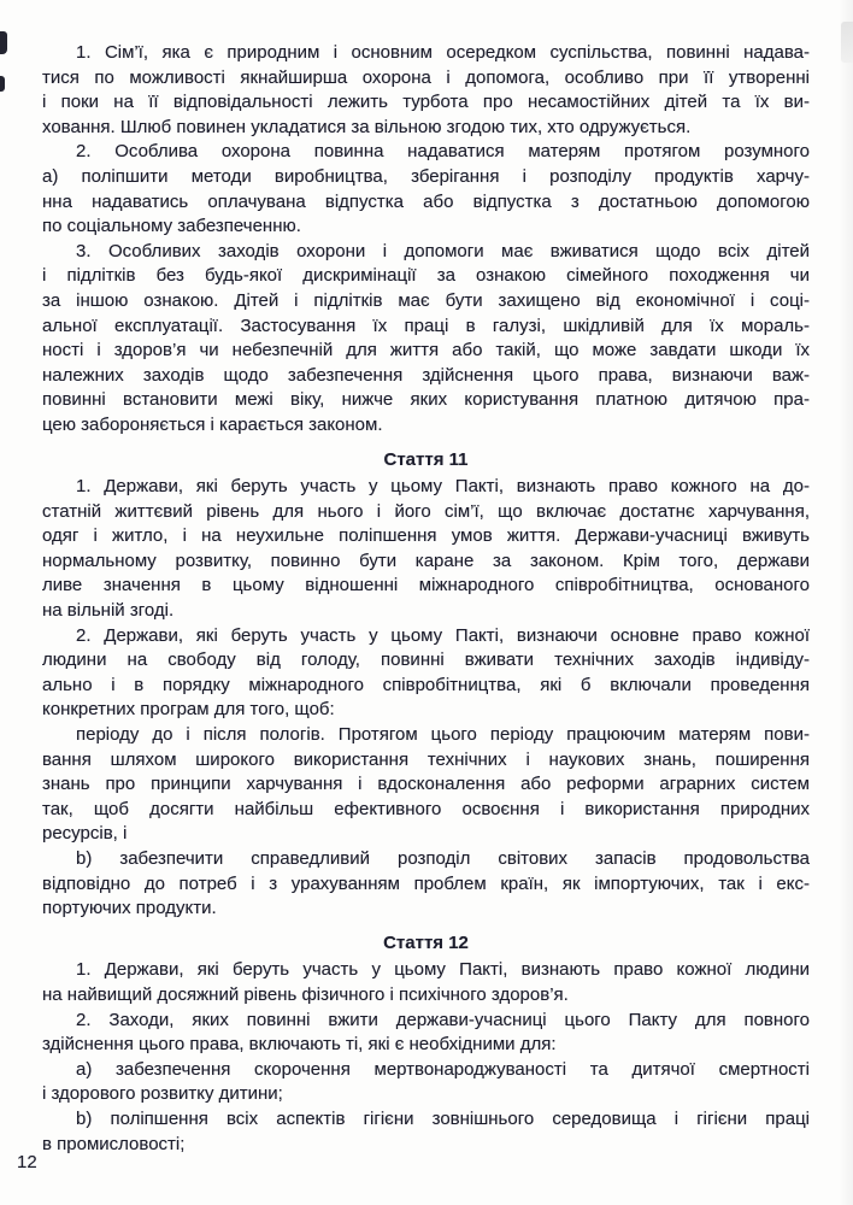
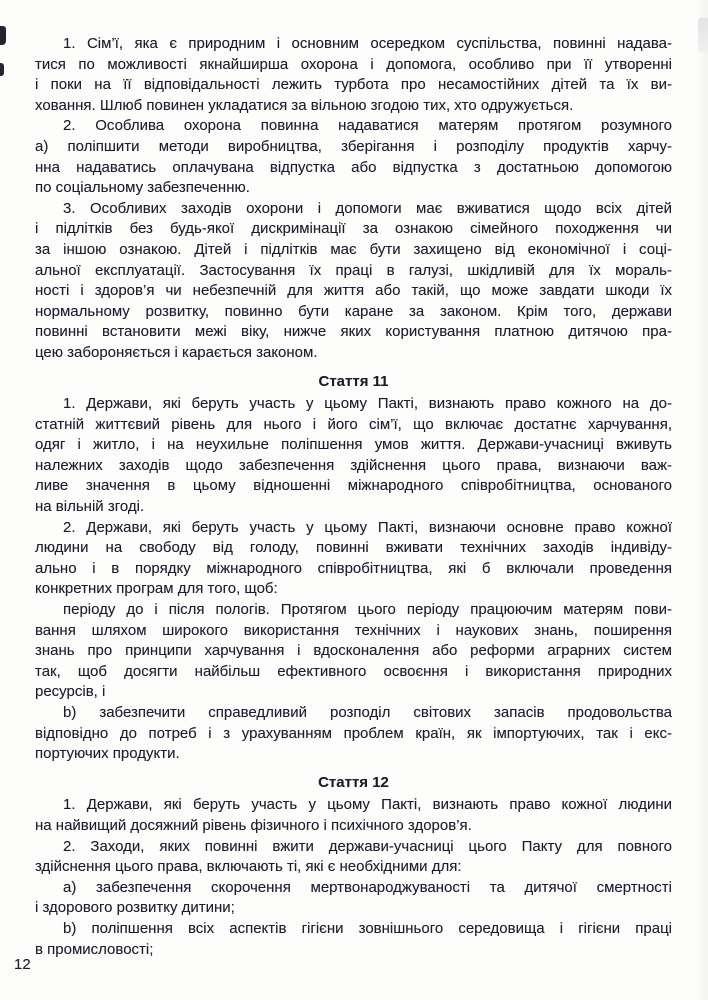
  1. Сім’ї, яка є природним і основним осередком суспільства, повинні надава-
  тися по можливості якнайширша охорона і допомога, особливо при її утворенні
  і поки на її відповідальності лежить турбота про несамостійних дітей та їх ви-
  ховання. Шлюб повинен укладатися за вільною згодою тих, хто одружується.
  2. Особлива охорона повинна надаватися матерям протягом розумного
  а) поліпшити методи виробництва, зберігання і розподілу продуктів харчу-
  нна надаватись оплачувана відпустка або відпустка з достатньою допомогою
  по соціальному забезпеченню.
  3. Особливих заходів охорони і допомоги має вживатися щодо всіх дітей
  і підлітків без будь-якої дискримінації за ознакою сімейного походження чи
  за іншою ознакою. Дітей і підлітків має бути захищено від економічної і соці-
  альної експлуатації. Застосування їх праці в галузі, шкідливій для їх мораль-
  ності і здоров’я чи небезпечній для життя або такій, що може завдати шкоди їх
- належних заходів щодо забезпечення здійснення цього права, визнаючи важ-
+ нормальному розвитку, повинно бути каране за законом. Крім того, держави
  повинні встановити межі віку, нижче яких користування платною дитячою пра-
  цею забороняється і карається законом.
  Стаття 11
  1. Держави, які беруть участь у цьому Пакті, визнають право кожного на до-
  статній життєвий рівень для нього і його сім’ї, що включає достатнє харчування,
  одяг і житло, і на неухильне поліпшення умов життя. Держави-учасниці вживуть
- нормальному розвитку, повинно бути каране за законом. Крім того, держави
+ належних заходів щодо забезпечення здійснення цього права, визнаючи важ-
  ливе значення в цьому відношенні міжнародного співробітництва, основаного
  на вільній згоді.
  2. Держави, які беруть участь у цьому Пакті, визнаючи основне право кожної
  людини на свободу від голоду, повинні вживати технічних заходів індивіду-
  ально і в порядку міжнародного співробітництва, які б включали проведення
  конкретних програм для того, щоб:
  періоду до і після пологів. Протягом цього періоду працюючим матерям пови-
  вання шляхом широкого використання технічних і наукових знань, поширення
  знань про принципи харчування і вдосконалення або реформи аграрних систем
  так, щоб досягти найбільш ефективного освоєння і використання природних
  ресурсів, і
  b) забезпечити справедливий розподіл світових запасів продовольства
  відповідно до потреб і з урахуванням проблем країн, як імпортуючих, так і екс-
  портуючих продукти.
  Стаття 12
  1. Держави, які беруть участь у цьому Пакті, визнають право кожної людини
  на найвищий досяжний рівень фізичного і психічного здоров’я.
  2. Заходи, яких повинні вжити держави-учасниці цього Пакту для повного
  здійснення цього права, включають ті, які є необхідними для:
  а) забезпечення скорочення мертвонароджуваності та дитячої смертності
  і здорового розвитку дитини;
  b) поліпшення всіх аспектів гігієни зовнішнього середовища і гігієни праці
  в промисловості;
  12
